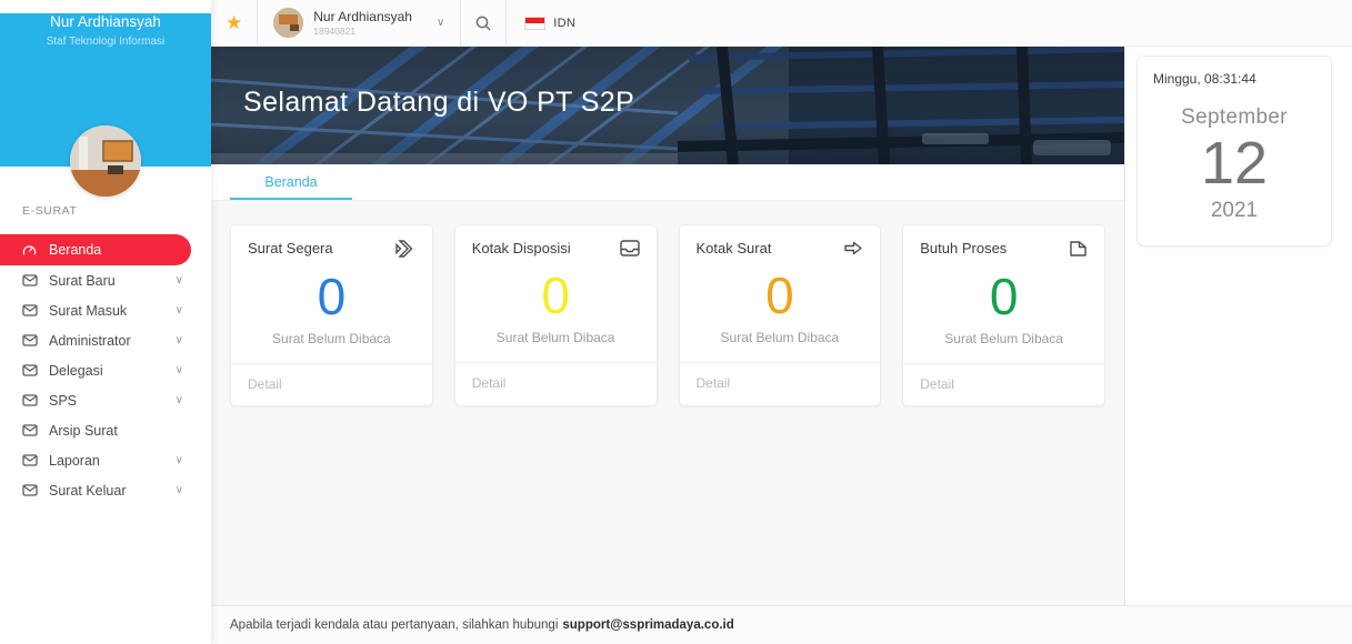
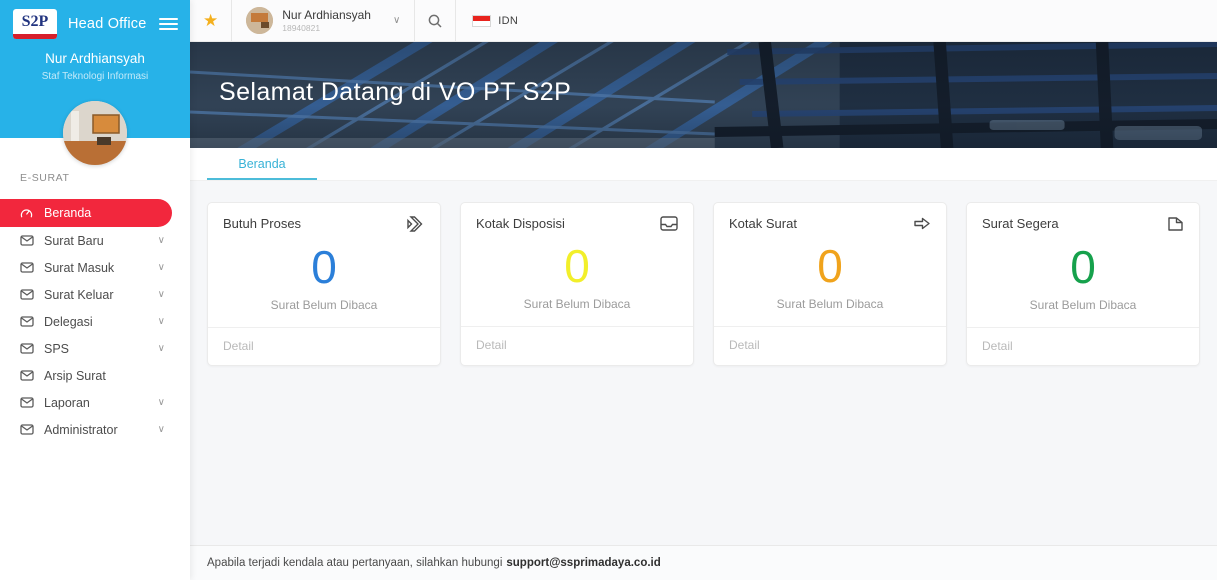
+ S2P
+ Head Office
  Nur Ardhiansyah
  Staf Teknologi Informasi
  E-SURAT
  Beranda
  Surat Baru
  ∨
  Surat Masuk
  ∨
- Administrator
+ Surat Keluar
  ∨
  Delegasi
  ∨
  SPS
  ∨
  Arsip Surat
  Laporan
  ∨
- Surat Keluar
+ Administrator
  ∨
  ★
  Nur Ardhiansyah
  18940821
  ∨
  IDN
  Selamat Datang di VO PT S2P
  Beranda
- Surat Segera
+ Butuh Proses
  0
  Surat Belum Dibaca
  Detail
  Kotak Disposisi
  0
  Surat Belum Dibaca
  Detail
  Kotak Surat
  0
  Surat Belum Dibaca
  Detail
- Butuh Proses
+ Surat Segera
  0
  Surat Belum Dibaca
  Detail
- Minggu, 08:31:44
- September
- 12
- 2021
  Apabila terjadi kendala atau pertanyaan, silahkan hubungi
  support@ssprimadaya.co.id
